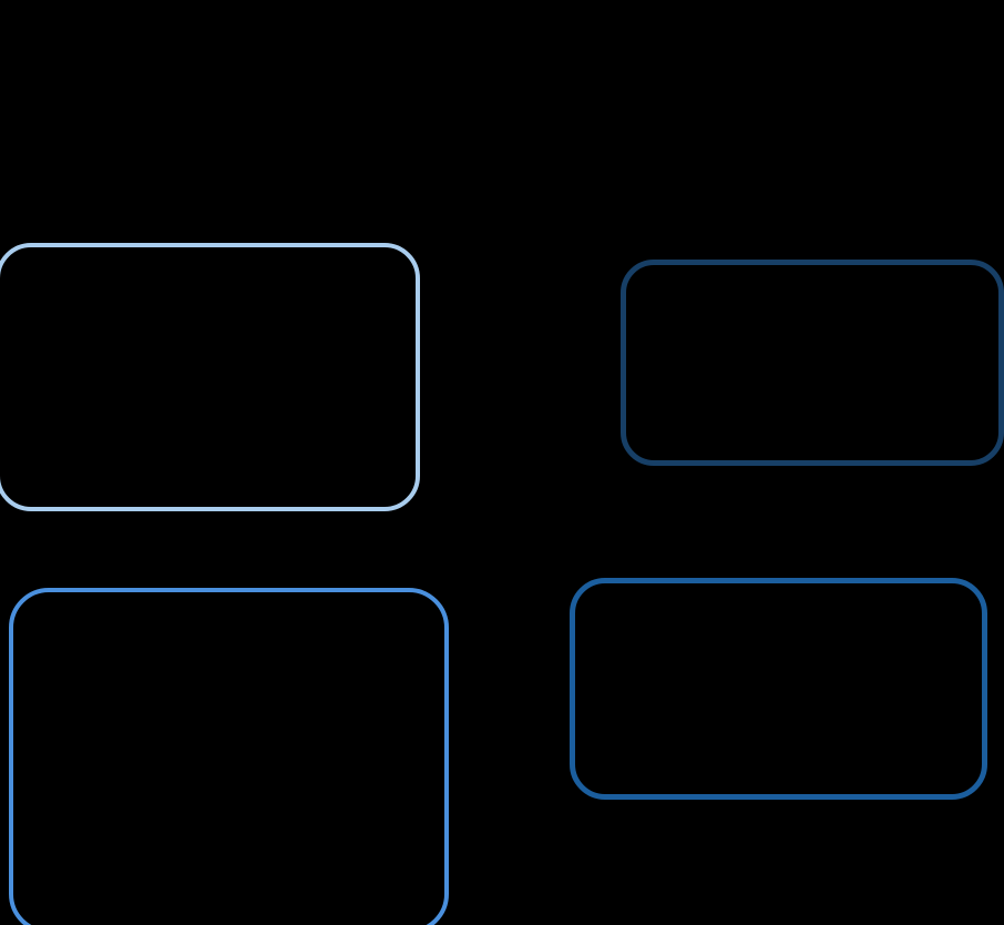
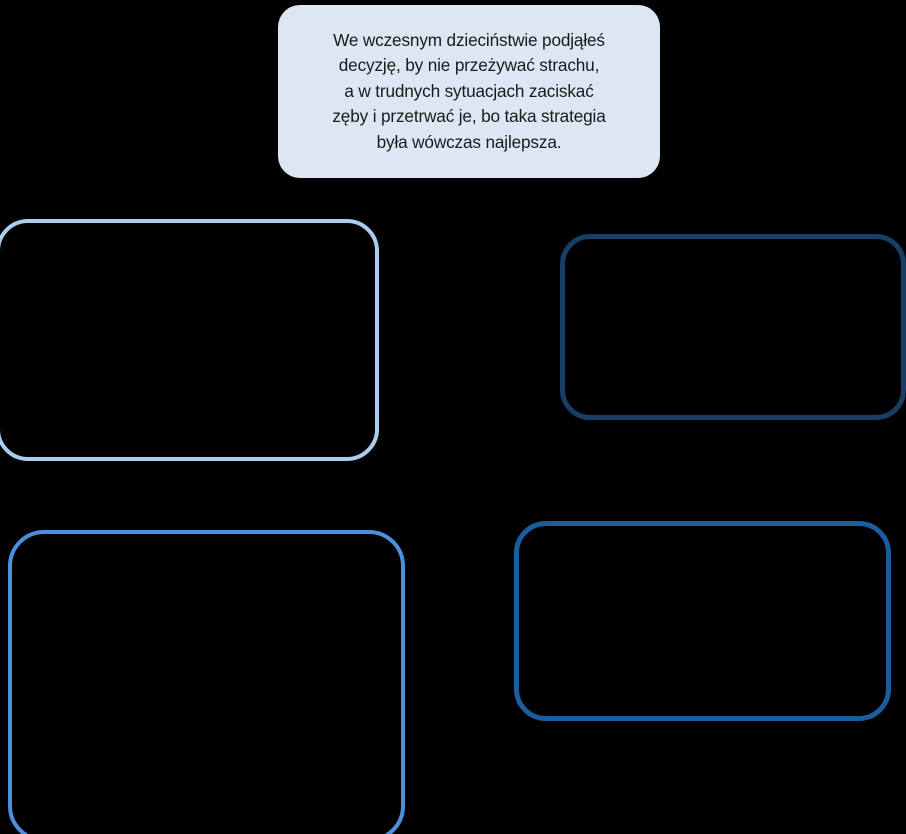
+ We wczesnym dzieciństwie podjąłeś
+ decyzję, by nie przeżywać strachu,
+ a w trudnych sytuacjach zaciskać
+ zęby i przetrwać je, bo taka strategia
+ była wówczas najlepsza.
